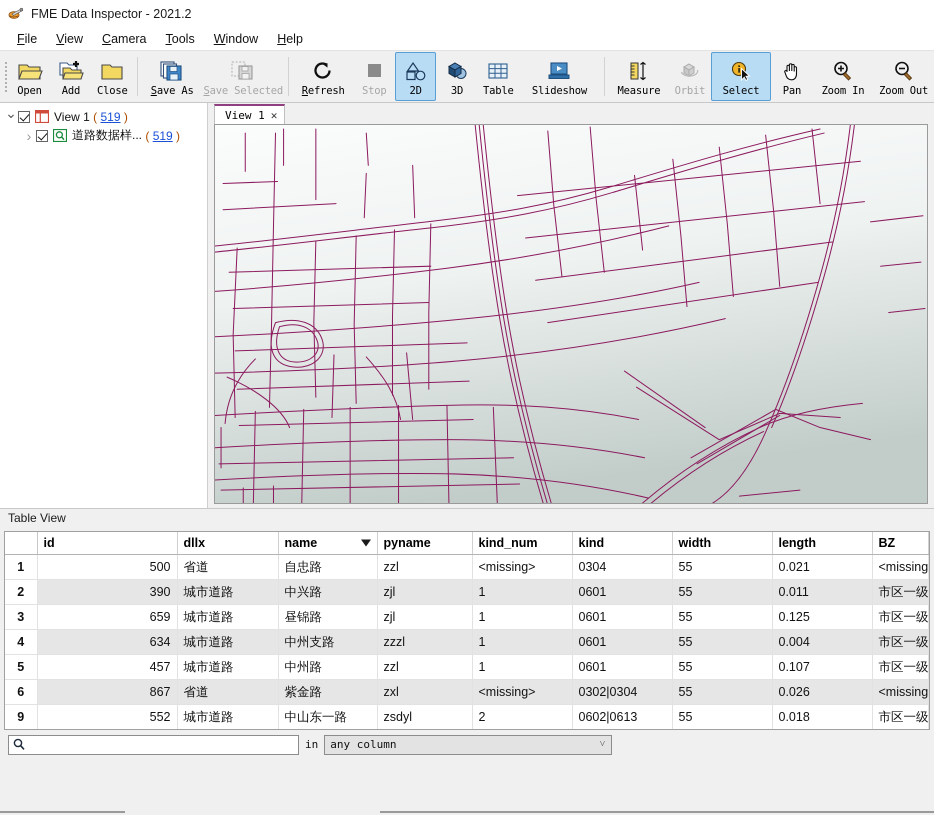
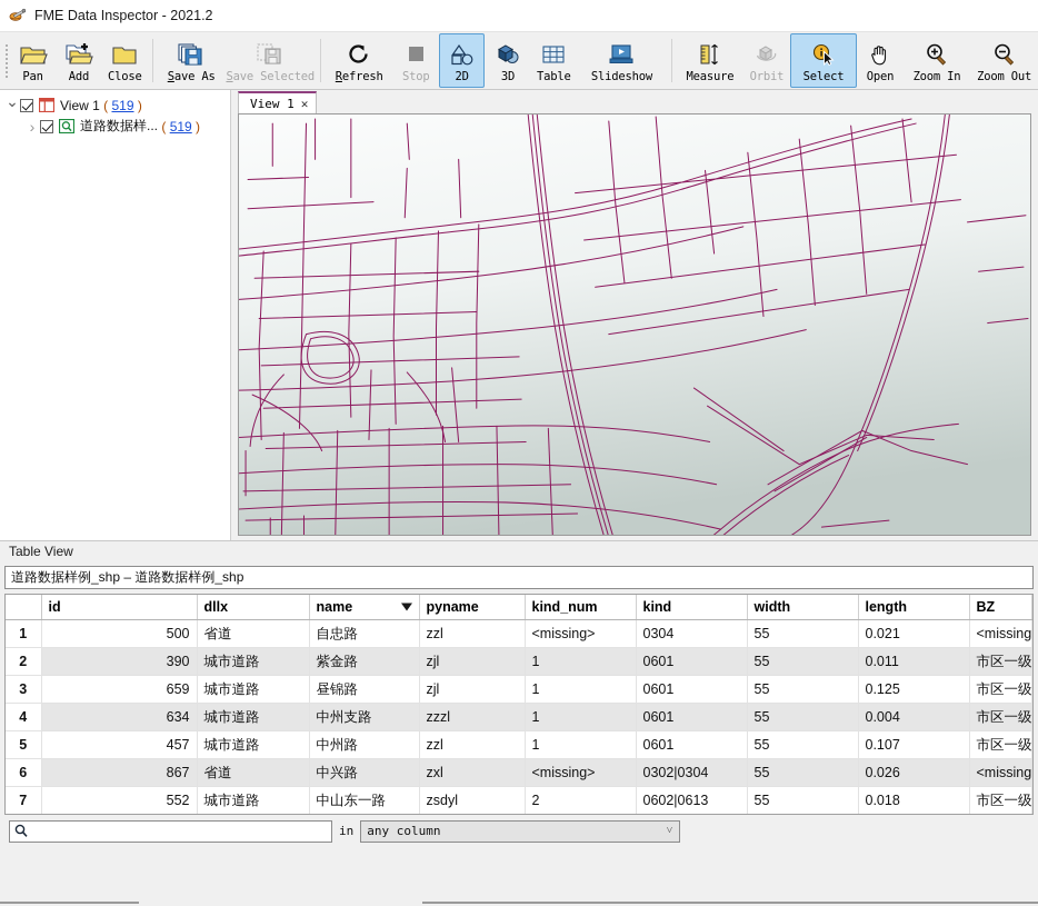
  FME Data Inspector - 2021.2
- File
- View
- Camera
- Tools
- Window
- Help
- Open
+ Pan
  Add
  Close
  Save As
  Save Selected
  Refresh
  Stop
  2D
  3D
  Table
  Slideshow
  Measure
  Orbit
  Select
- Pan
+ Open
  Zoom In
  Zoom Out
  View 1
  ( 519 )
  道路数据样...
  ( 519 )
  View 1
  ✕
  Table View
+ 道路数据样例_shp – 道路数据样例_shp
  	id	dllx	name	pyname	kind_num	kind	width	length	BZ
  1	500	省道	自忠路	zzl	<missing>	0304	55	0.021	<missing
- 2	390	城市道路	中兴路	zjl	1	0601	55	0.011	市区一级
+ 2	390	城市道路	紫金路	zjl	1	0601	55	0.011	市区一级
  3	659	城市道路	昼锦路	zjl	1	0601	55	0.125	市区一级
  4	634	城市道路	中州支路	zzzl	1	0601	55	0.004	市区一级
  5	457	城市道路	中州路	zzl	1	0601	55	0.107	市区一级
- 6	867	省道	紫金路	zxl	<missing>	0302|0304	55	0.026	<missing
+ 6	867	省道	中兴路	zxl	<missing>	0302|0304	55	0.026	<missing
- 9	552	城市道路	中山东一路	zsdyl	2	0602|0613	55	0.018	市区一级
+ 7	552	城市道路	中山东一路	zsdyl	2	0602|0613	55	0.018	市区一级
  in
  any column
  ˅
